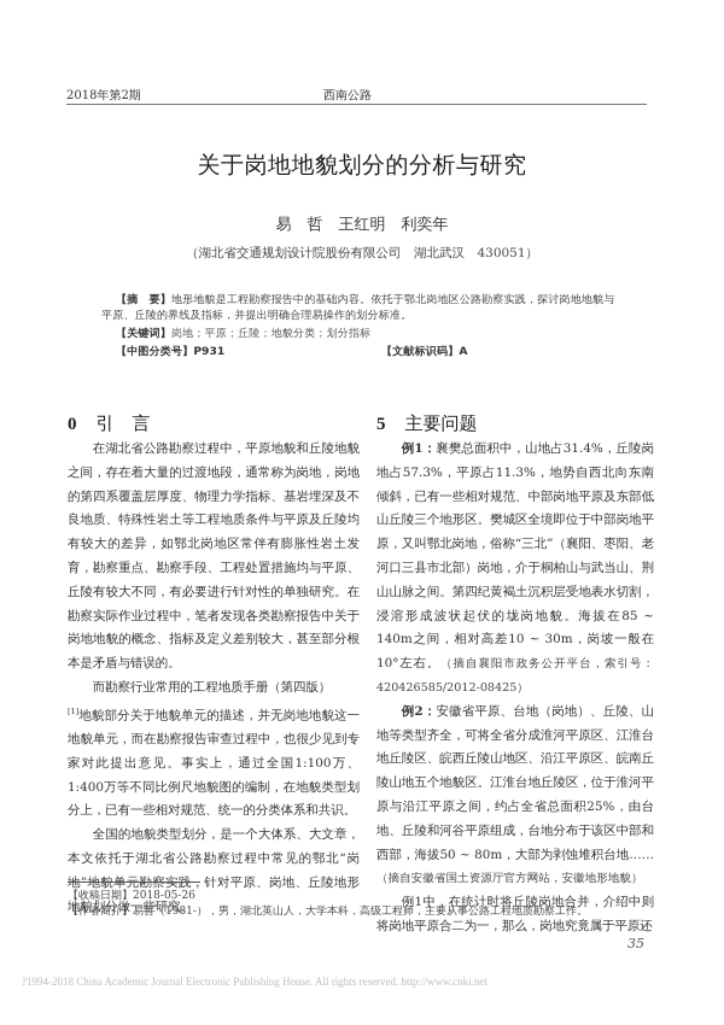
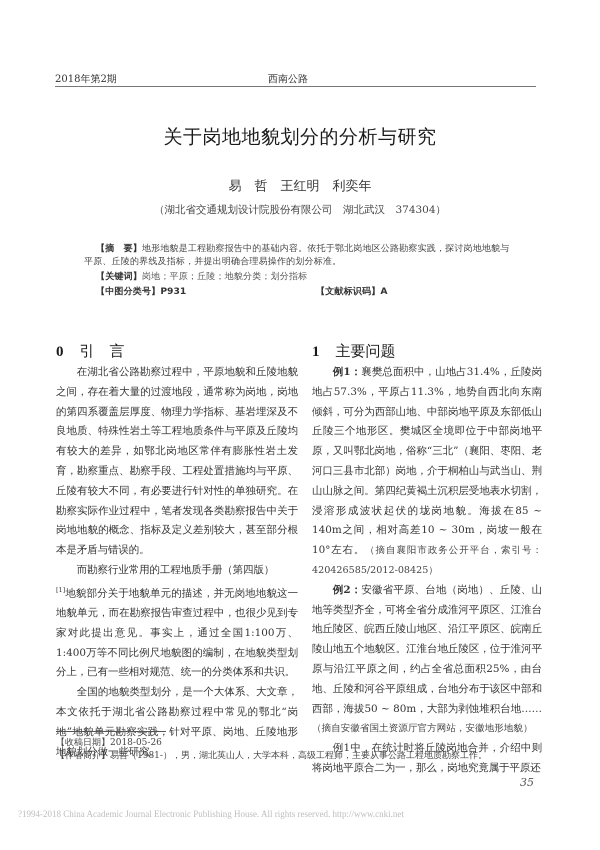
  2018年第2期
  西南公路
  关于岗地地貌划分的分析与研究
  易 哲 王红明 利奕年
- （湖北省交通规划设计院股份有限公司 湖北武汉 430051）
+ （湖北省交通规划设计院股份有限公司 湖北武汉 374304）
  【摘 要】地形地貌是工程勘察报告中的基础内容。依托于鄂北岗地区公路勘察实践，探讨岗地地貌与平原、丘陵的界线及指标，并提出明确合理易操作的划分标准。
  【关键词】岗地；平原；丘陵；地貌分类；划分指标
  【中图分类号】P931
  【文献标识码】A
  0 引 言
- 5 主要问题
+ 1 主要问题
  在湖北省公路勘察过程中，平原地貌和丘陵地貌之间，存在着大量的过渡地段，通常称为岗地，岗地的第四系覆盖层厚度、物理力学指标、基岩埋深及不良地质、特殊性岩土等工程地质条件与平原及丘陵均有较大的差异，如鄂北岗地区常伴有膨胀性岩土发育，勘察重点、勘察手段、工程处置措施均与平原、丘陵有较大不同，有必要进行针对性的单独研究。在勘察实际作业过程中，笔者发现各类勘察报告中关于岗地地貌的概念、指标及定义差别较大，甚至部分根本是矛盾与错误的。
  而勘察行业常用的工程地质手册（第四版）
  [1]地貌部分关于地貌单元的描述，并无岗地地貌这一地貌单元，而在勘察报告审查过程中，也很少见到专家对此提出意见。事实上，通过全国1:100万、1:400万等不同比例尺地貌图的编制，在地貌类型划分上，已有一些相对规范、统一的分类体系和共识。
  全国的地貌类型划分，是一个大体系、大文章，本文依托于湖北省公路勘察过程中常见的鄂北“岗地”地貌单元勘察实践，针对平原、岗地、丘陵地形地貌划分做一些研究。
- 例1：襄樊总面积中，山地占31.4%，丘陵岗地占57.3%，平原占11.3%，地势自西北向东南倾斜，已有一些相对规范、中部岗地平原及东部低山丘陵三个地形区。樊城区全境即位于中部岗地平原，又叫鄂北岗地，俗称“三北”（襄阳、枣阳、老河口三县市北部）岗地，介于桐柏山与武当山、荆山山脉之间。第四纪黄褐土沉积层受地表水切割，浸溶形成波状起伏的垅岗地貌。海拔在85 ~ 140m之间，相对高差10 ~ 30m，岗坡一般在10°左右。（摘自襄阳市政务公开平台，索引号：420426585/2012-08425）
+ 例1：襄樊总面积中，山地占31.4%，丘陵岗地占57.3%，平原占11.3%，地势自西北向东南倾斜，可分为西部山地、中部岗地平原及东部低山丘陵三个地形区。樊城区全境即位于中部岗地平原，又叫鄂北岗地，俗称“三北”（襄阳、枣阳、老河口三县市北部）岗地，介于桐柏山与武当山、荆山山脉之间。第四纪黄褐土沉积层受地表水切割，浸溶形成波状起伏的垅岗地貌。海拔在85 ~ 140m之间，相对高差10 ~ 30m，岗坡一般在10°左右。（摘自襄阳市政务公开平台，索引号：420426585/2012-08425）
  例2：安徽省平原、台地（岗地）、丘陵、山地等类型齐全，可将全省分成淮河平原区、江淮台地丘陵区、皖西丘陵山地区、沿江平原区、皖南丘陵山地五个地貌区。江淮台地丘陵区，位于淮河平原与沿江平原之间，约占全省总面积25%，由台地、丘陵和河谷平原组成，台地分布于该区中部和西部，海拔50 ~ 80m，大部为剥蚀堆积台地……（摘自安徽省国土资源厅官方网站，安徽地形地貌）
  例1中，在统计时将丘陵岗地合并，介绍中则将岗地平原合二为一，那么，岗地究竟属于平原还
  【收稿日期】2018-05-26
  【作者简介】易哲（1981-），男，湖北英山人，大学本科，高级工程师，主要从事公路工程地质勘察工作。
  35
  ?1994-2018 China Academic Journal Electronic Publishing House. All rights reserved. http://www.cnki.net
